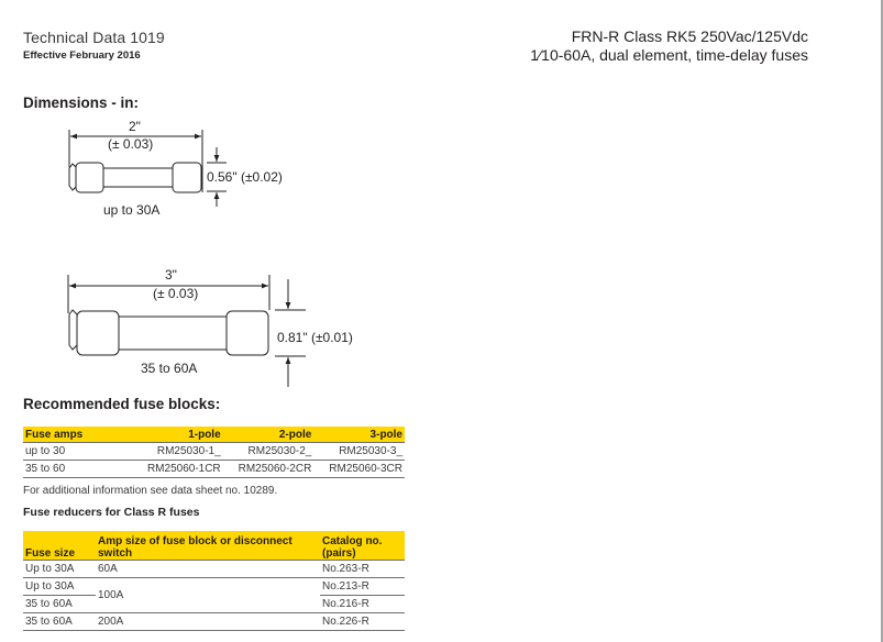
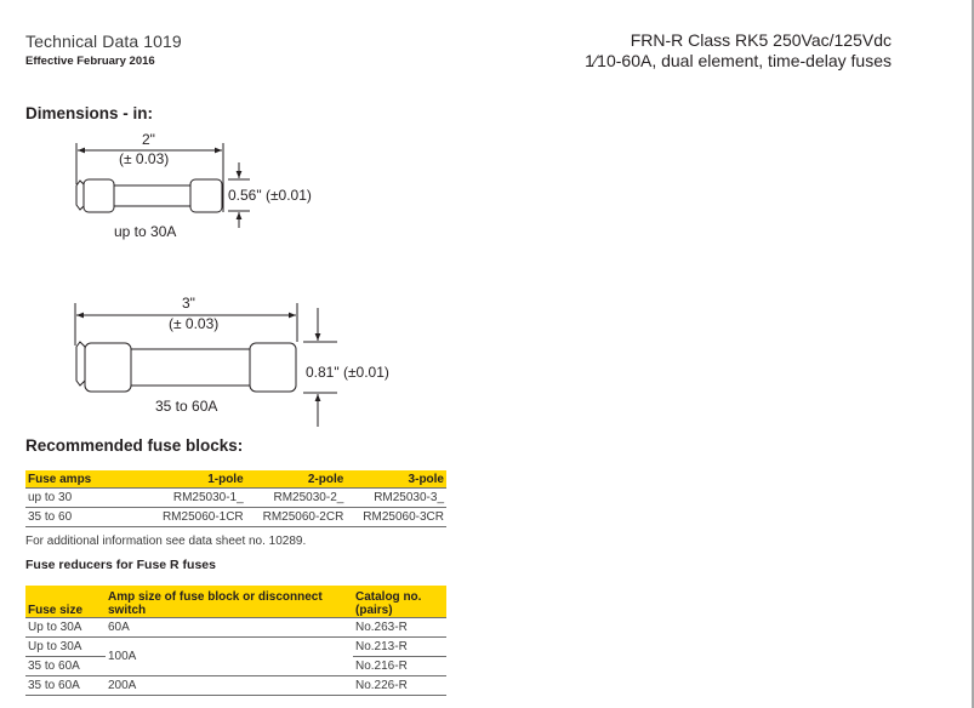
  Technical Data 1019
  Effective February 2016
  FRN-R Class RK5 250Vac/125Vdc
  1⁄10-60A, dual element, time-delay fuses
  Dimensions - in:
  2"
  (± 0.03)
- 0.56" (±0.02)
+ 0.56" (±0.01)
  up to 30A
  3"
  (± 0.03)
  0.81" (±0.01)
  35 to 60A
  Recommended fuse blocks:
  Fuse amps	1-pole	2-pole	3-pole
  up to 30	RM25030-1_	RM25030-2_	RM25030-3_
  35 to 60	RM25060-1CR	RM25060-2CR	RM25060-3CR
  For additional information see data sheet no. 10289.
- Fuse reducers for Class R fuses
+ Fuse reducers for Fuse R fuses
  Fuse size	Amp size of fuse block or disconnect switch	Catalog no. (pairs)
  Up to 30A	60A	No.263-R
  Up to 30A	100A	No.213-R
  35 to 60A	No.216-R
  35 to 60A	200A	No.226-R
